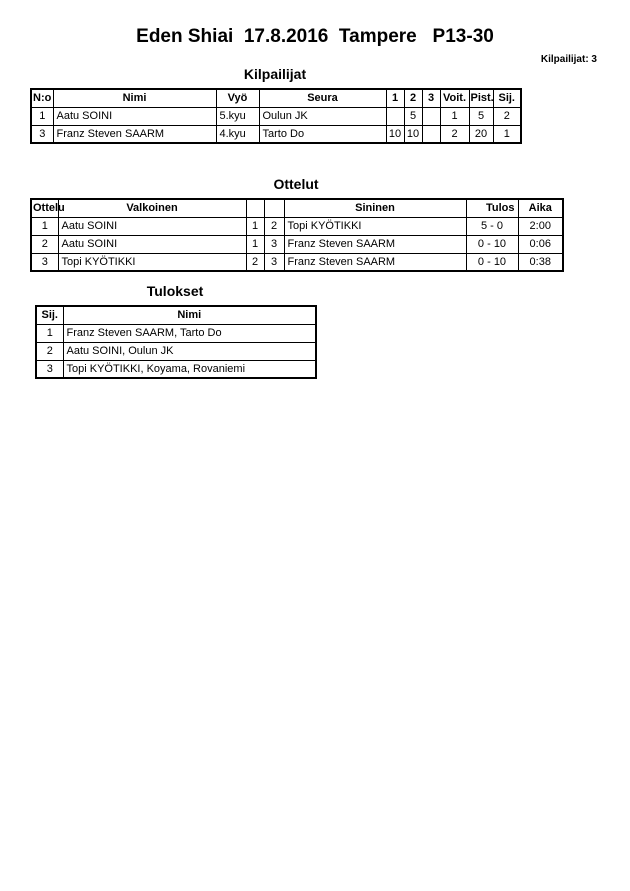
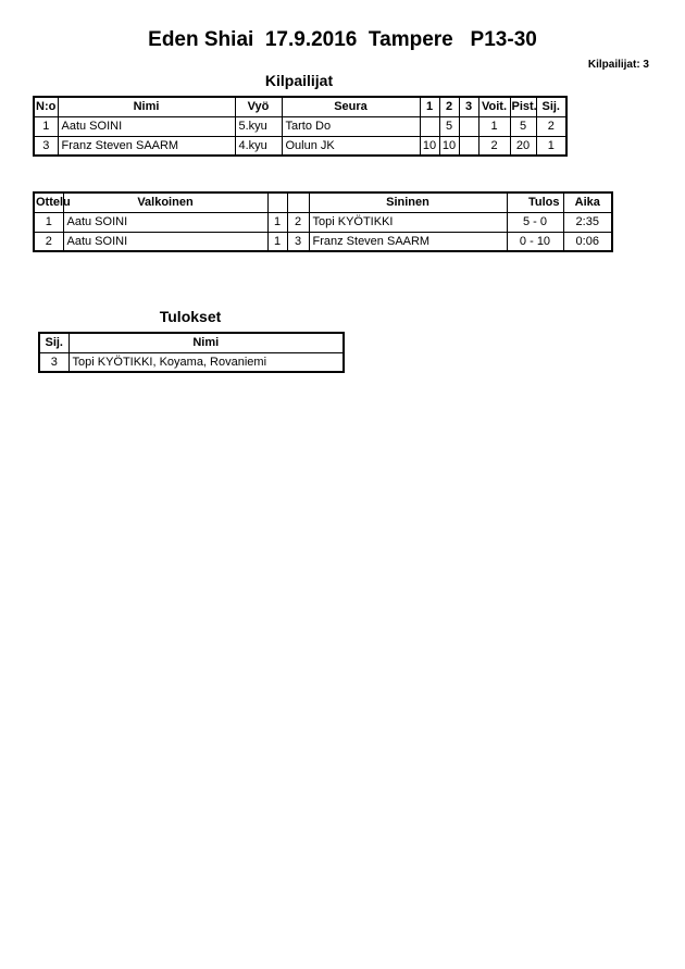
- Eden Shiai 17.8.2016 Tampere P13-30
+ Eden Shiai 17.9.2016 Tampere P13-30
  Kilpailijat: 3
  Kilpailijat
  N:o	Nimi	Vyö	Seura	1	2	3	Voit.	Pist.	Sij.
- 1	Aatu SOINI	5.kyu	Oulun JK		5		1	5	2
+ 1	Aatu SOINI	5.kyu	Tarto Do		5		1	5	2
- 3	Franz Steven SAARM	4.kyu	Tarto Do	10	10		2	20	1
+ 3	Franz Steven SAARM	4.kyu	Oulun JK	10	10		2	20	1
- Ottelut
  Ottelu	Valkoinen			Sininen	Tulos	Aika
- 1	Aatu SOINI	1	2	Topi KYÖTIKKI	5 - 0	2:00
+ 1	Aatu SOINI	1	2	Topi KYÖTIKKI	5 - 0	2:35
  2	Aatu SOINI	1	3	Franz Steven SAARM	0 - 10	0:06
- 3	Topi KYÖTIKKI	2	3	Franz Steven SAARM	0 - 10	0:38
  Tulokset
  Sij.	Nimi
- 1	Franz Steven SAARM, Tarto Do
- 2	Aatu SOINI, Oulun JK
  3	Topi KYÖTIKKI, Koyama, Rovaniemi
